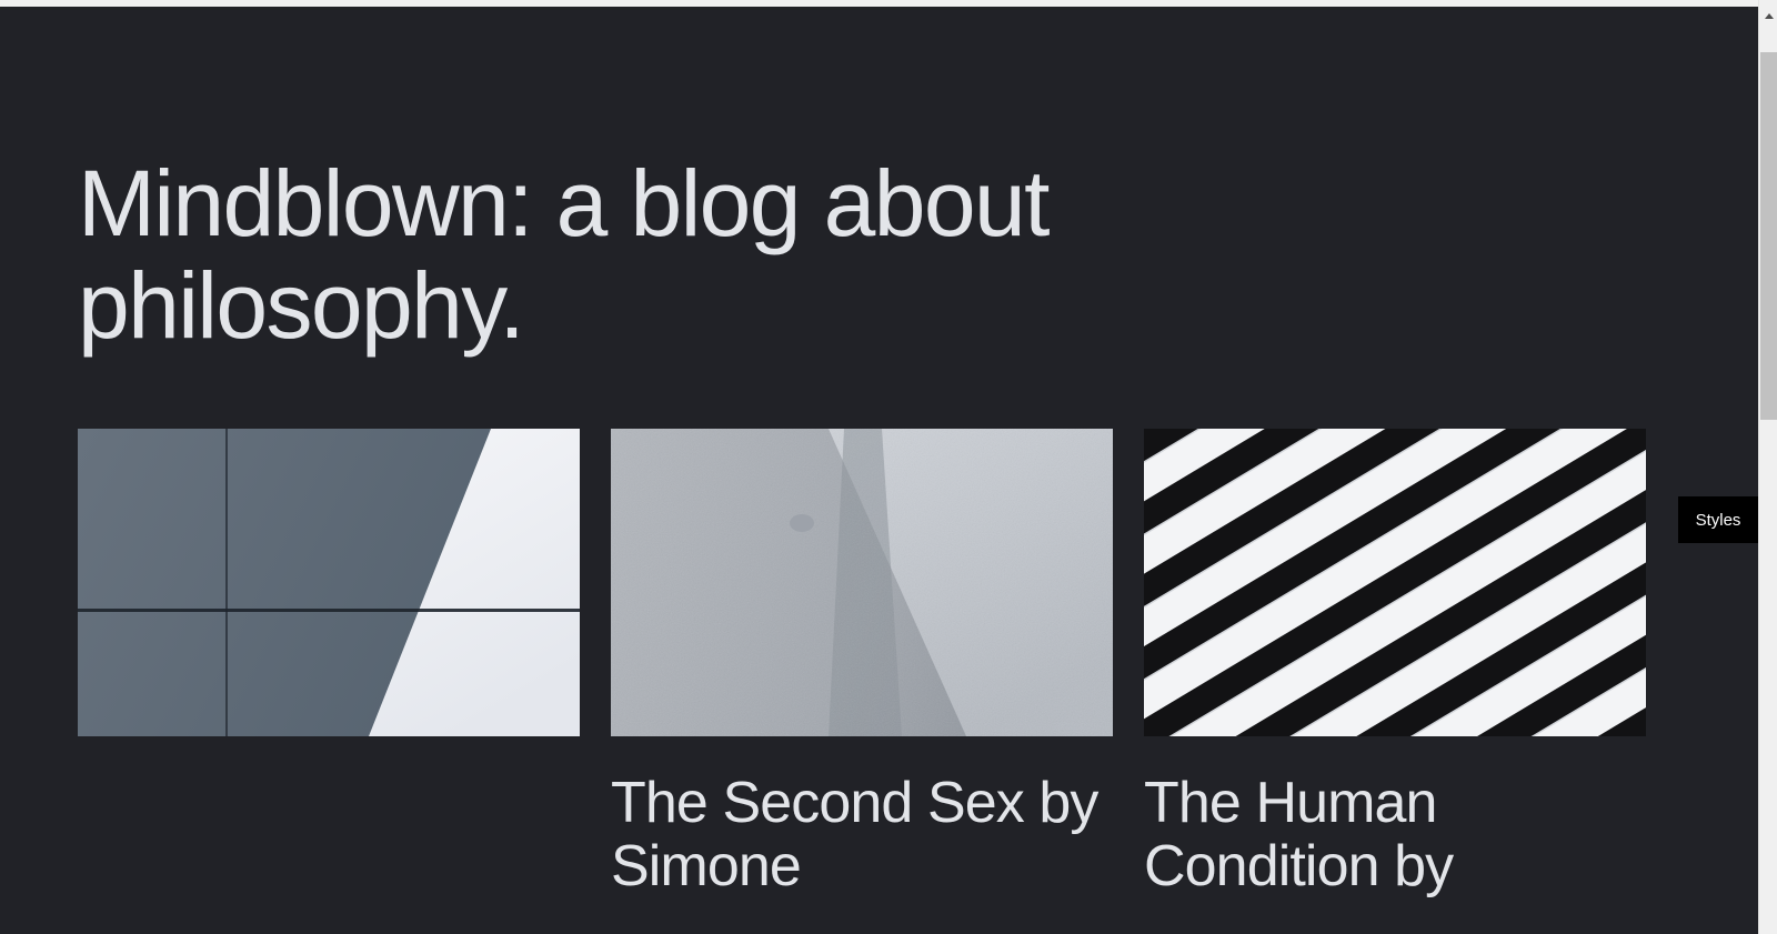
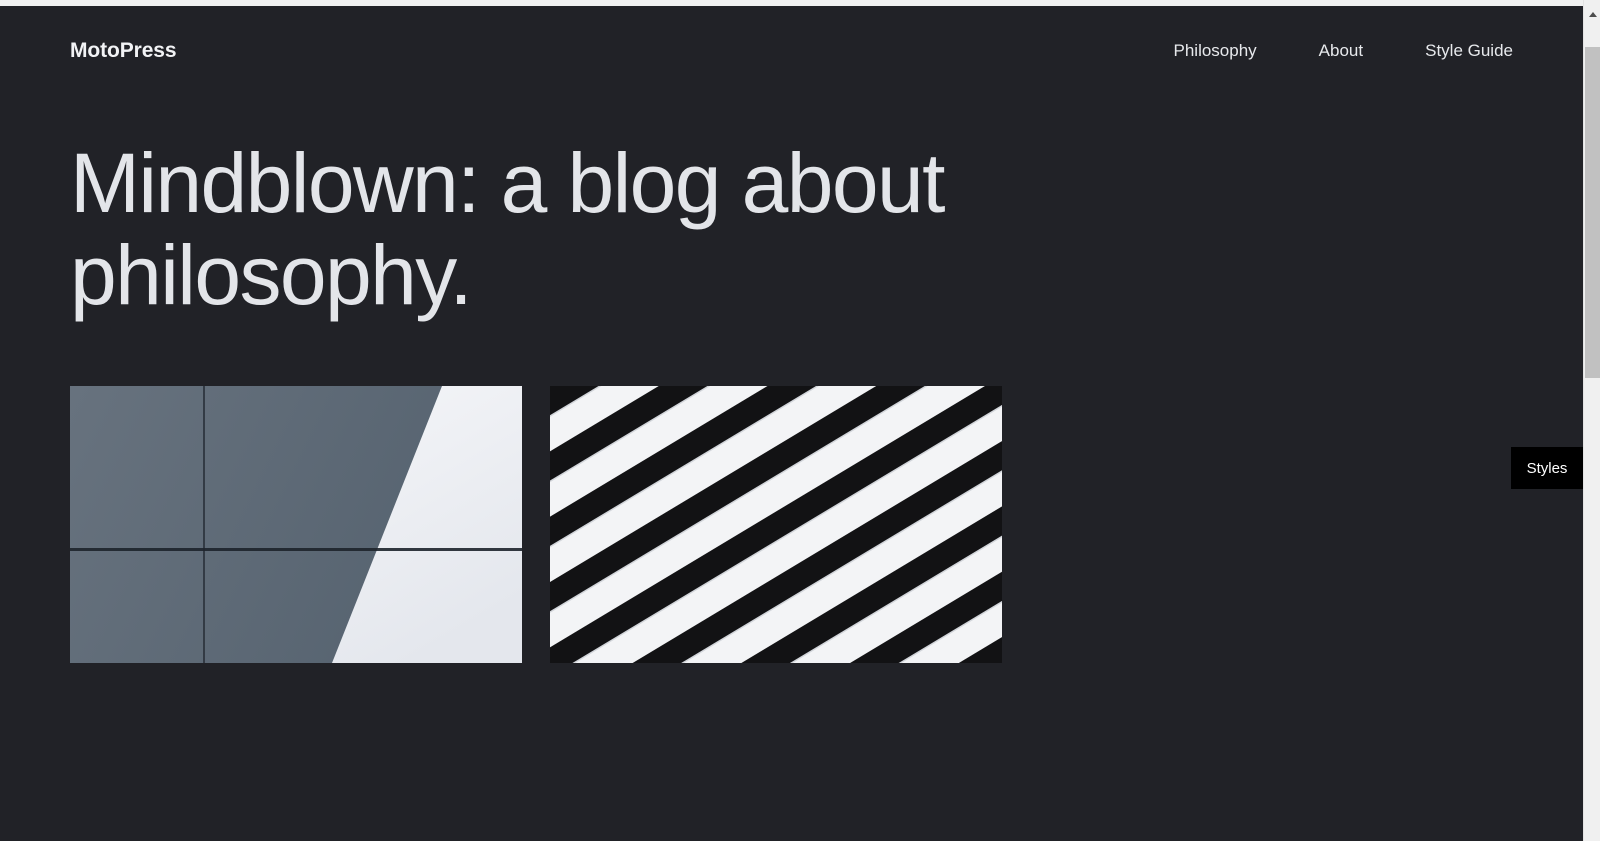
+ MotoPress
+ Philosophy
+ About
+ Style Guide
  Mindblown: a blog about philosophy.
- The Second Sex by Simone
- The Human Condition by
  Styles
